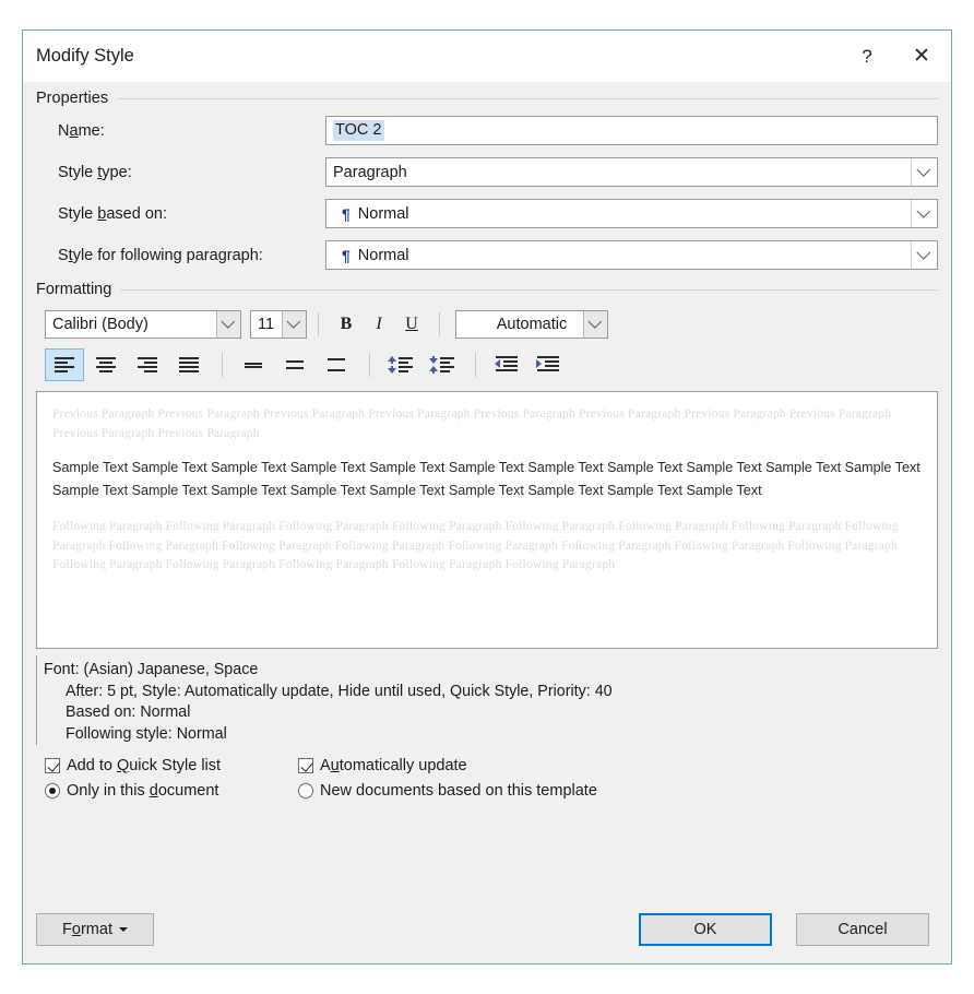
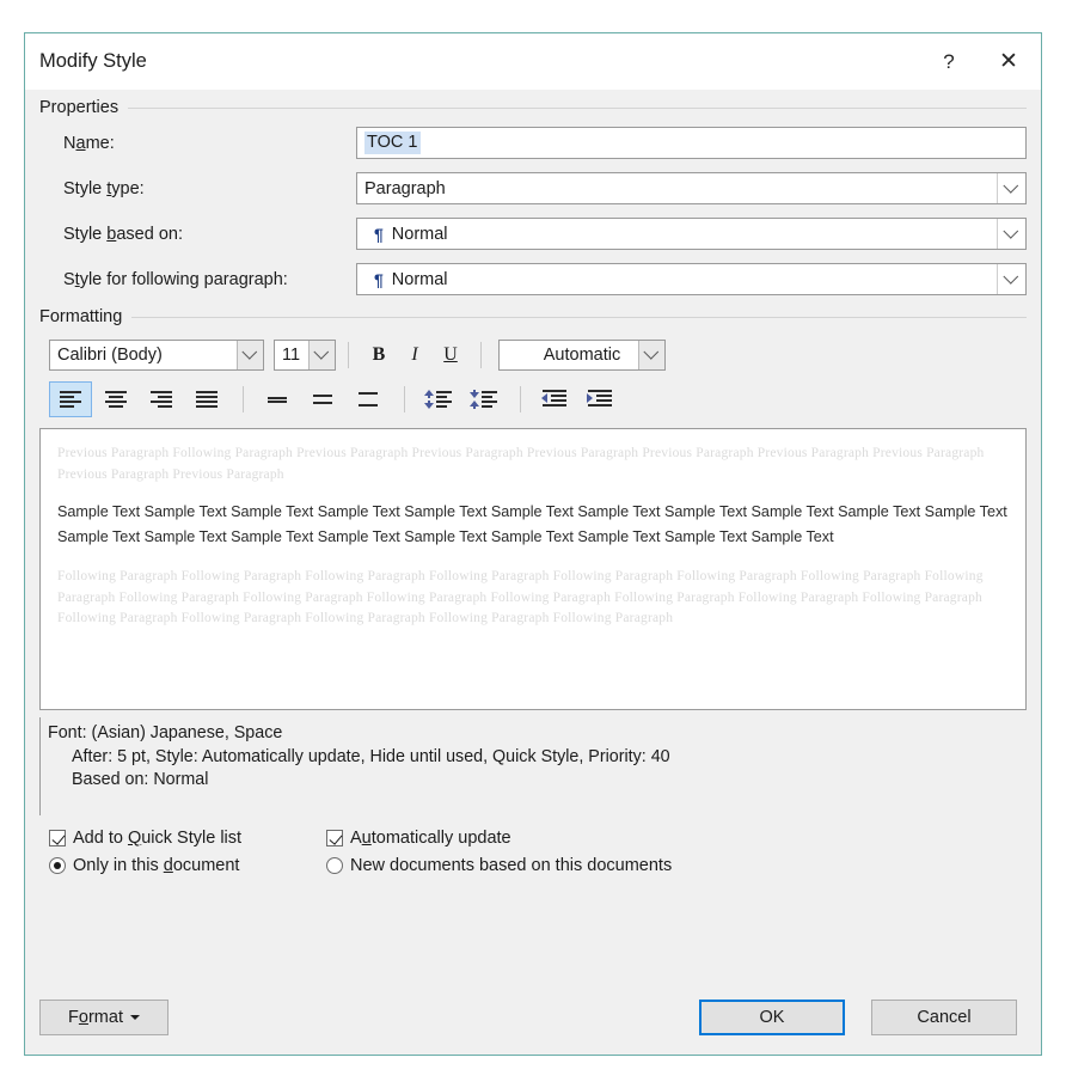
  Modify Style
  ?
  ✕
  Properties
  Name:
- TOC 2
+ TOC 1
  Style type:
  Paragraph
  Style based on:
  ¶
  Normal
  Style for following paragraph:
  ¶
  Normal
  Formatting
  Calibri (Body)
  11
  B
  I
  U
  Automatic
- Previous Paragraph Previous Paragraph Previous Paragraph Previous Paragraph Previous Paragraph Previous Paragraph Previous Paragraph Previous Paragraph Previous Paragraph Previous Paragraph
+ Previous Paragraph Following Paragraph Previous Paragraph Previous Paragraph Previous Paragraph Previous Paragraph Previous Paragraph Previous Paragraph Previous Paragraph Previous Paragraph
  Sample Text Sample Text Sample Text Sample Text Sample Text Sample Text Sample Text Sample Text Sample Text Sample Text Sample Text Sample Text Sample Text Sample Text Sample Text Sample Text Sample Text Sample Text Sample Text Sample Text
  Following Paragraph Following Paragraph Following Paragraph Following Paragraph Following Paragraph Following Paragraph Following Paragraph Following Paragraph Following Paragraph Following Paragraph Following Paragraph Following Paragraph Following Paragraph Following Paragraph Following Paragraph Following Paragraph Following Paragraph Following Paragraph Following Paragraph Following Paragraph
  Font: (Asian) Japanese, Space
  After: 5 pt, Style: Automatically update, Hide until used, Quick Style, Priority: 40
  Based on: Normal
- Following style: Normal
  Add to Quick Style list
  Automatically update
  Only in this document
- New documents based on this template
+ New documents based on this documents
  Format
  OK
  Cancel
